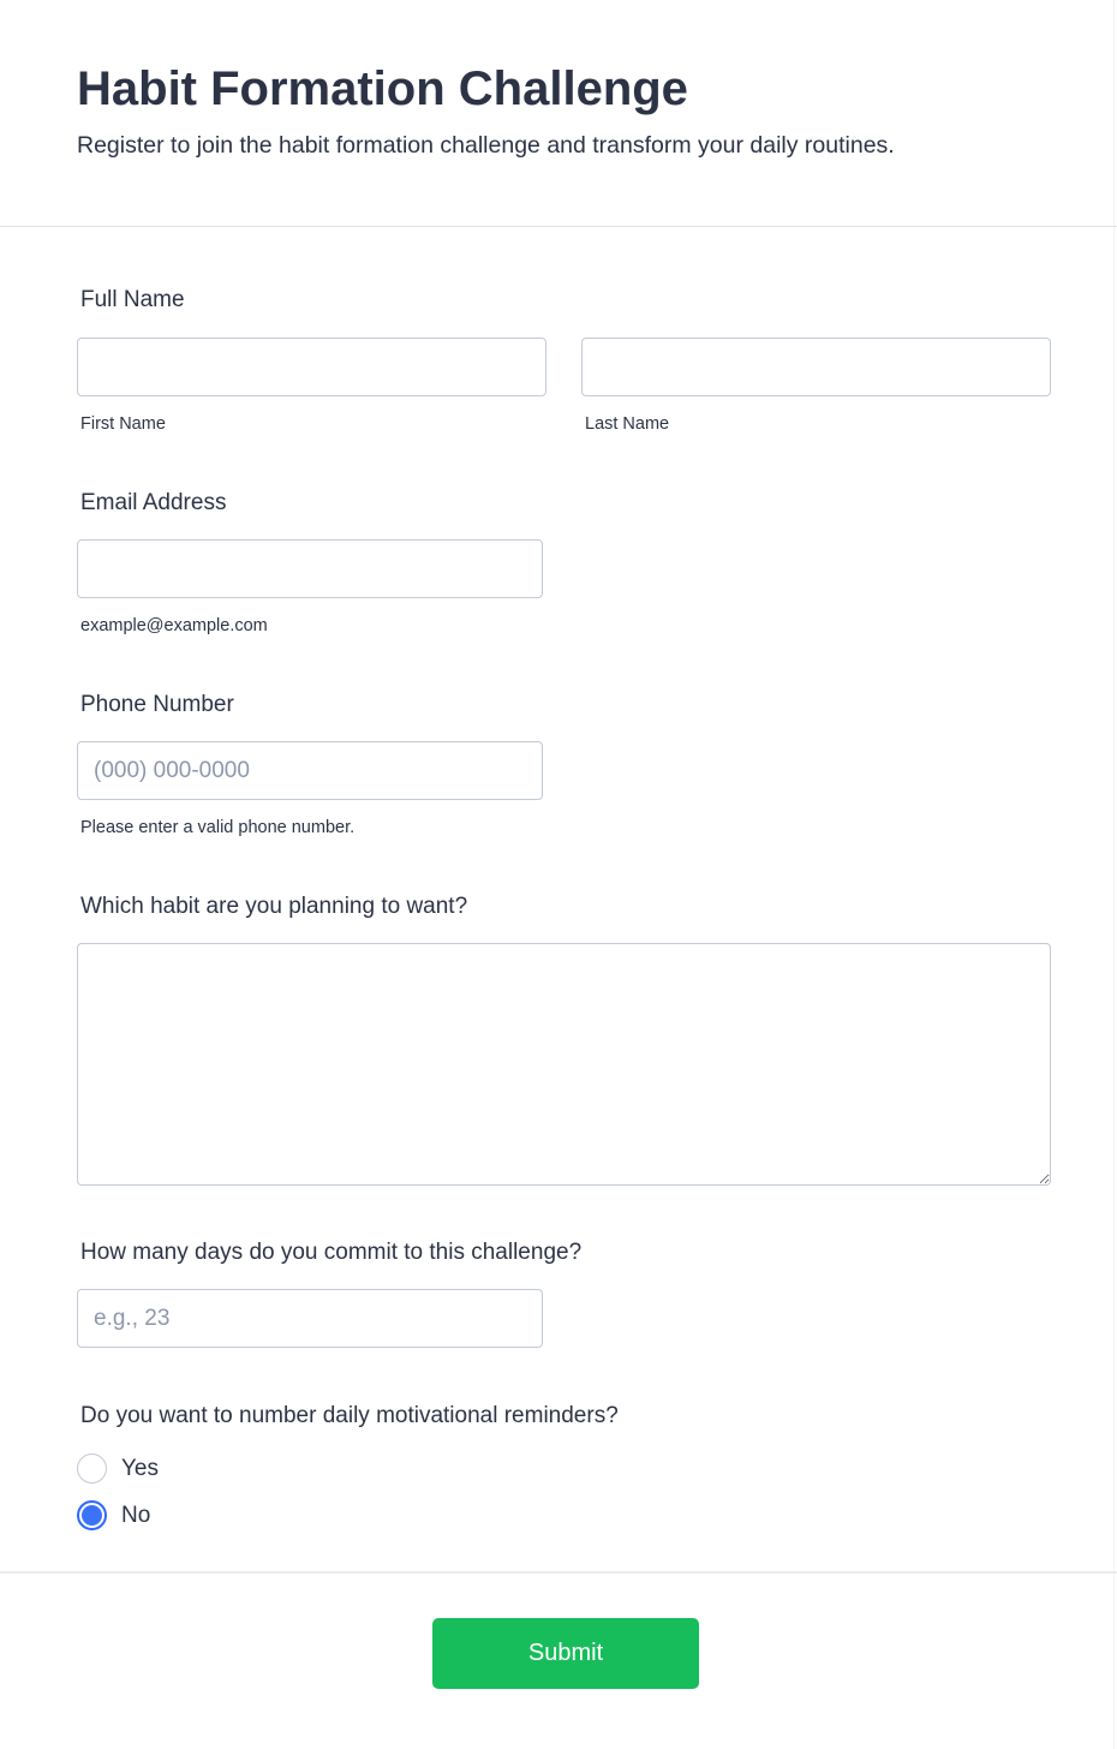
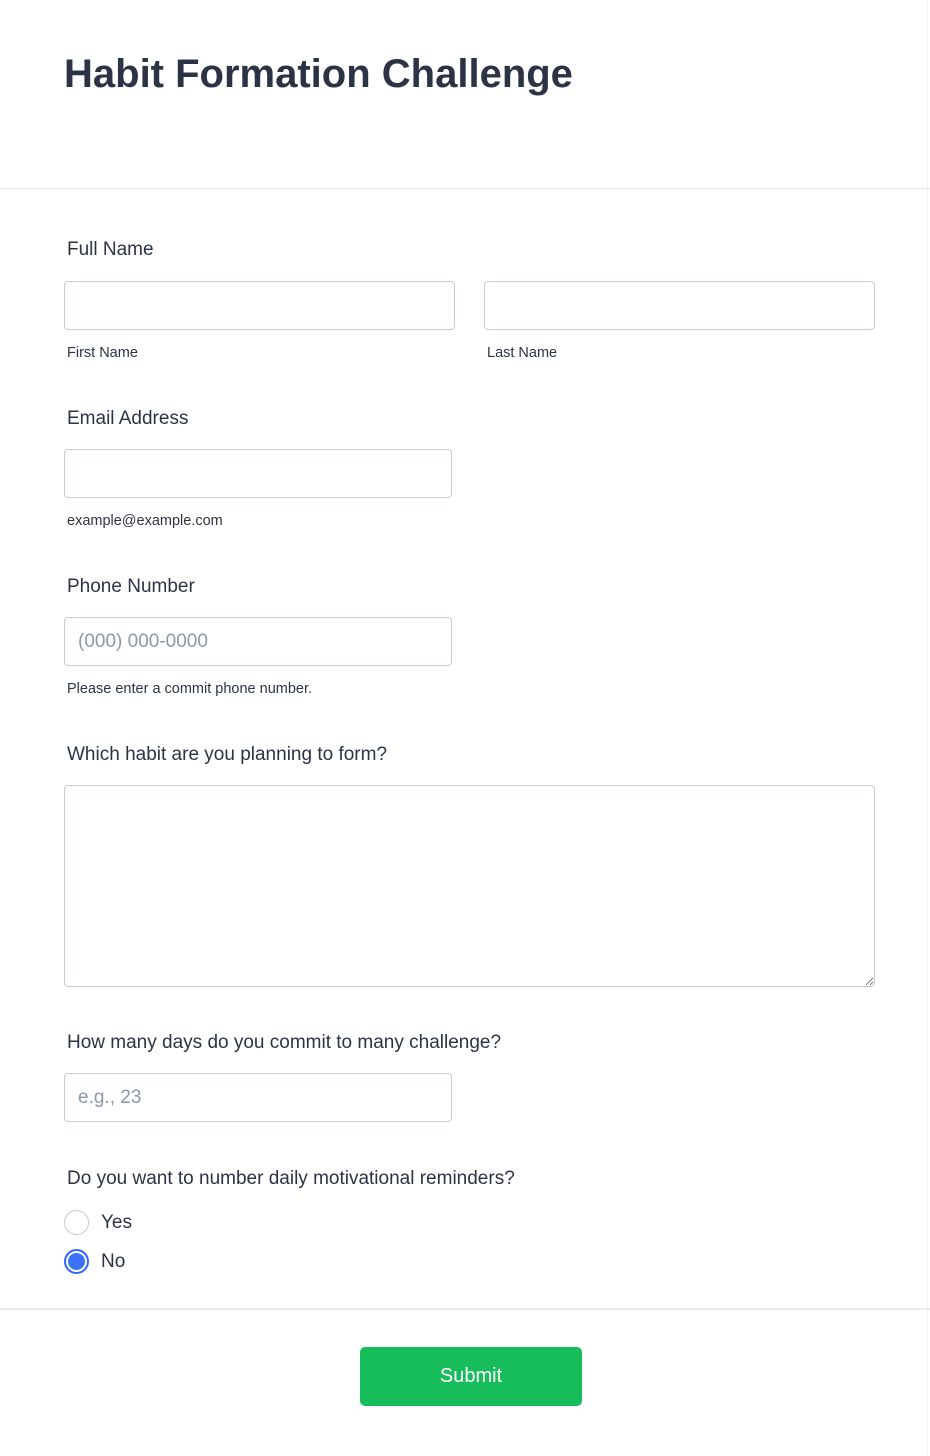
  Habit Formation Challenge
- Register to join the habit formation challenge and transform your daily routines.
  Full Name
  First Name
  Last Name
  Email Address
  example@example.com
  Phone Number
  (000) 000-0000
- Please enter a valid phone number.
+ Please enter a commit phone number.
- Which habit are you planning to want?
+ Which habit are you planning to form?
- How many days do you commit to this challenge?
+ How many days do you commit to many challenge?
  e.g., 23
  Do you want to number daily motivational reminders?
  Yes
  No
  Submit
